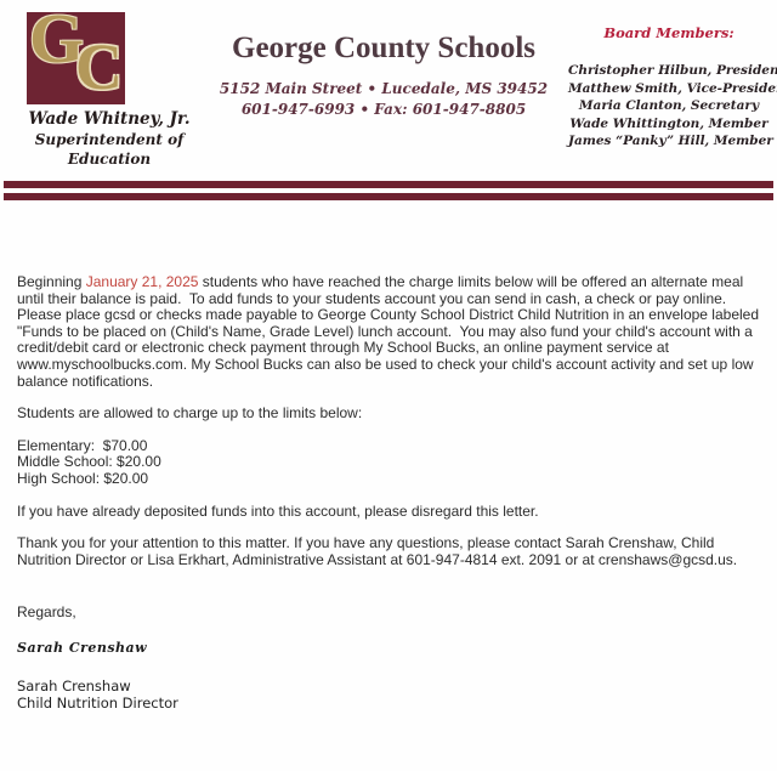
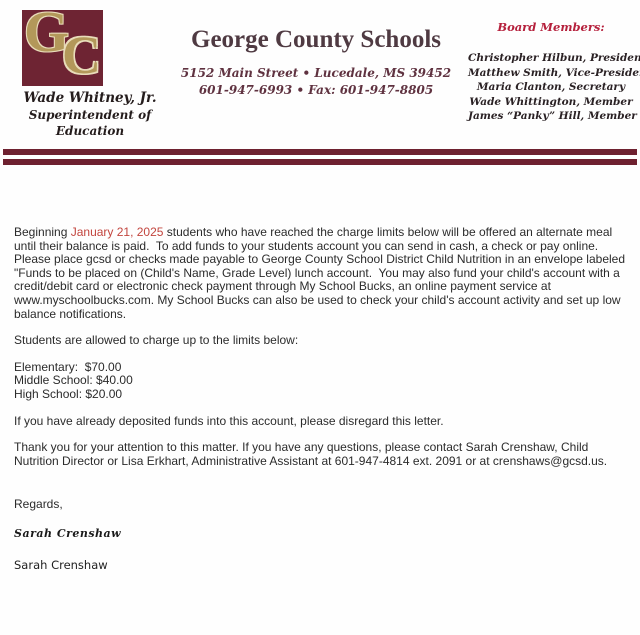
  G
  C
  Wade Whitney, Jr.
  Superintendent of Education
  George County Schools
  5152 Main Street • Lucedale, MS 39452
  601-947-6993 • Fax: 601-947-8805
  Board Members:
  Christopher Hilbun, Presiden
  Matthew Smith, Vice-Preside
  Maria Clanton, Secretary
  Wade Whittington, Member
  James “Panky” Hill, Member
  Beginning January 21, 2025 students who have reached the charge limits below will be offered an alternate meal until their balance is paid. To add funds to your students account you can send in cash, a check or pay online. Please place gcsd or checks made payable to George County School District Child Nutrition in an envelope labeled "Funds to be placed on (Child's Name, Grade Level) lunch account. You may also fund your child's account with a credit/debit card or electronic check payment through My School Bucks, an online payment service at www.myschoolbucks.com. My School Bucks can also be used to check your child's account activity and set up low balance notifications.
  Students are allowed to charge up to the limits below:
  Elementary: $70.00
- Middle School: $20.00
+ Middle School: $40.00
  High School: $20.00
  If you have already deposited funds into this account, please disregard this letter.
  Thank you for your attention to this matter. If you have any questions, please contact Sarah Crenshaw, Child Nutrition Director or Lisa Erkhart, Administrative Assistant at 601-947-4814 ext. 2091 or at crenshaws@gcsd.us.
  Regards,
  Sarah Crenshaw
  Sarah Crenshaw
- Child Nutrition Director
